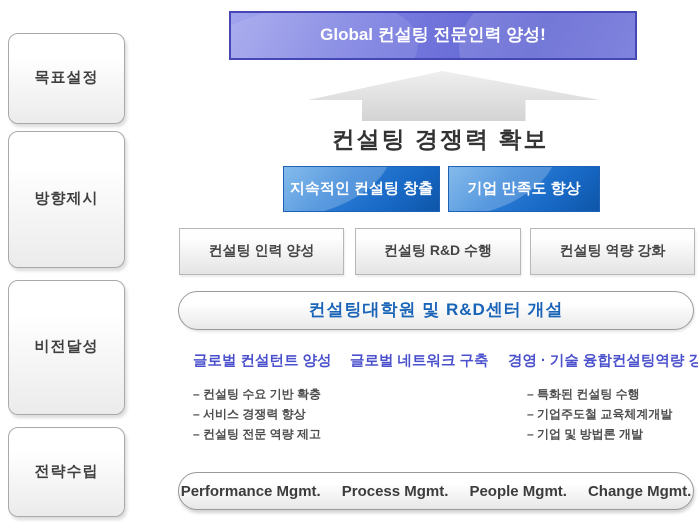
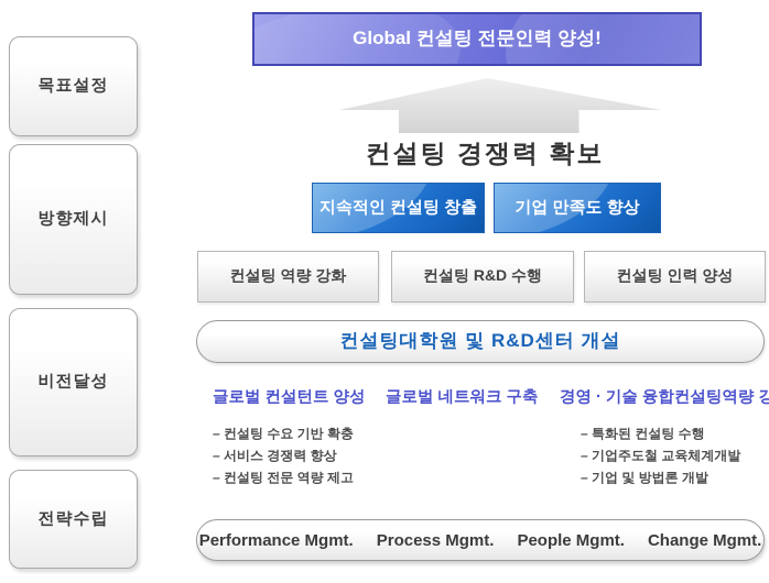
  목표설정
  방향제시
  비전달성
  전략수립
  Global 컨설팅 전문인력 양성!
  컨설팅 경쟁력 확보
  지속적인 컨설팅 창출
  기업 만족도 향상
- 컨설팅 인력 양성
+ 컨설팅 역량 강화
  컨설팅 R&D 수행
- 컨설팅 역량 강화
+ 컨설팅 인력 양성
  컨설팅대학원 및 R&D센터 개설
  글로벌 컨설턴트 양성
  – 컨설팅 수요 기반 확충
  – 서비스 경쟁력 향상
  – 컨설팅 전문 역량 제고
  글로벌 네트워크 구축
  경영 · 기술 융합컨설팅역량 강
  – 특화된 컨설팅 수행
  – 기업주도철 교육체계개발
  – 기업 및 방법론 개발
  Performance Mgmt.
  Process Mgmt.
  People Mgmt.
  Change Mgmt.
